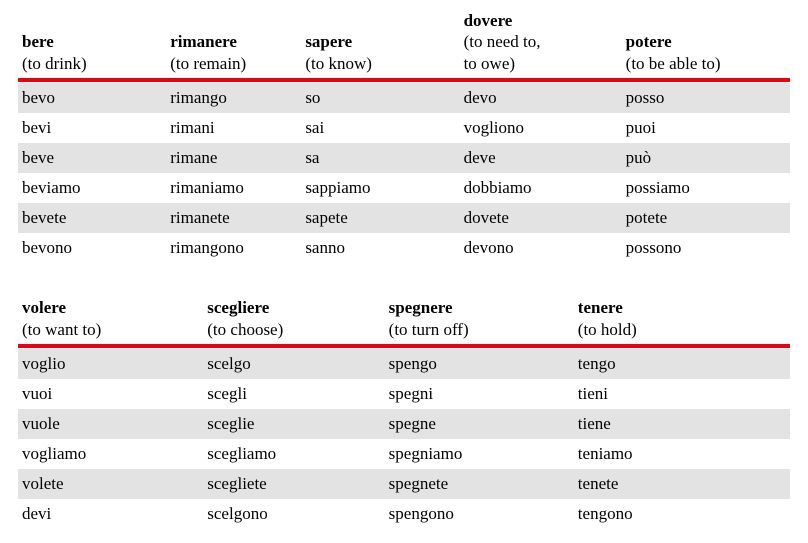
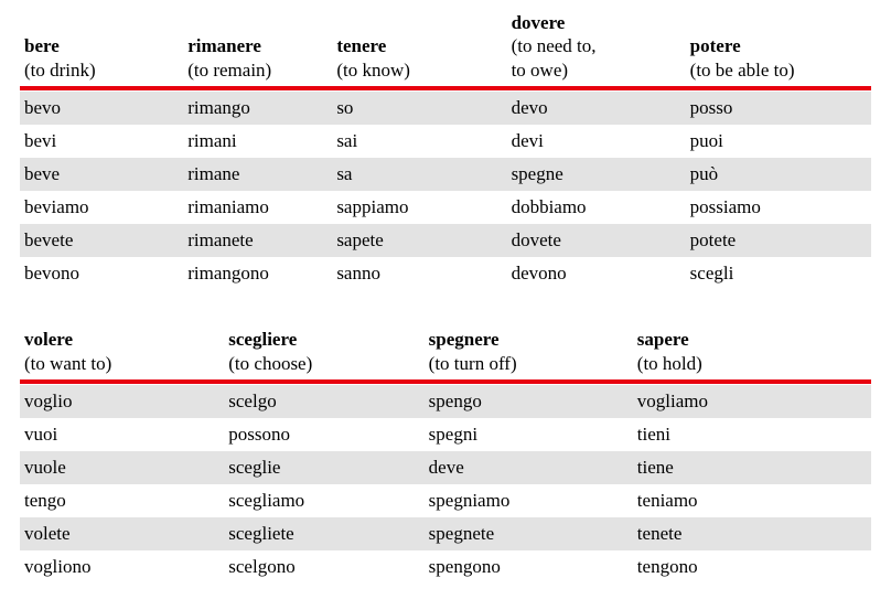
- bere (to drink)	rimanere (to remain)	sapere (to know)	dovere (to need to, to owe)	potere (to be able to)
+ bere (to drink)	rimanere (to remain)	tenere (to know)	dovere (to need to, to owe)	potere (to be able to)
  bevo	rimango	so	devo	posso
- bevi	rimani	sai	vogliono	puoi
+ bevi	rimani	sai	devi	puoi
- beve	rimane	sa	deve	può
+ beve	rimane	sa	spegne	può
  beviamo	rimaniamo	sappiamo	dobbiamo	possiamo
  bevete	rimanete	sapete	dovete	potete
- bevono	rimangono	sanno	devono	possono
+ bevono	rimangono	sanno	devono	scegli
- volere (to want to)	scegliere (to choose)	spegnere (to turn off)	tenere (to hold)
+ volere (to want to)	scegliere (to choose)	spegnere (to turn off)	sapere (to hold)
- voglio	scelgo	spengo	tengo
+ voglio	scelgo	spengo	vogliamo
- vuoi	scegli	spegni	tieni
+ vuoi	possono	spegni	tieni
- vuole	sceglie	spegne	tiene
+ vuole	sceglie	deve	tiene
- vogliamo	scegliamo	spegniamo	teniamo
+ tengo	scegliamo	spegniamo	teniamo
  volete	scegliete	spegnete	tenete
- devi	scelgono	spengono	tengono
+ vogliono	scelgono	spengono	tengono
